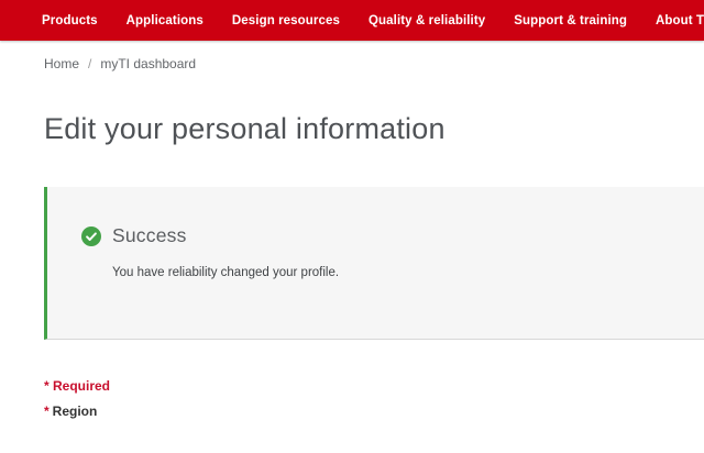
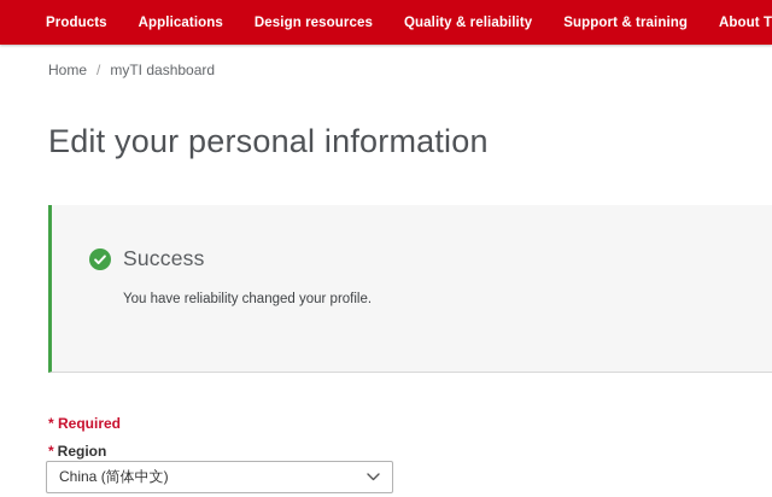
  Products
  Applications
  Design resources
  Quality & reliability
  Support & training
  About T
  Home
  /
  myTI dashboard
  Edit your personal information
  Success
  You have reliability changed your profile.
  * Required
  * Region
+ China (简体中文)
